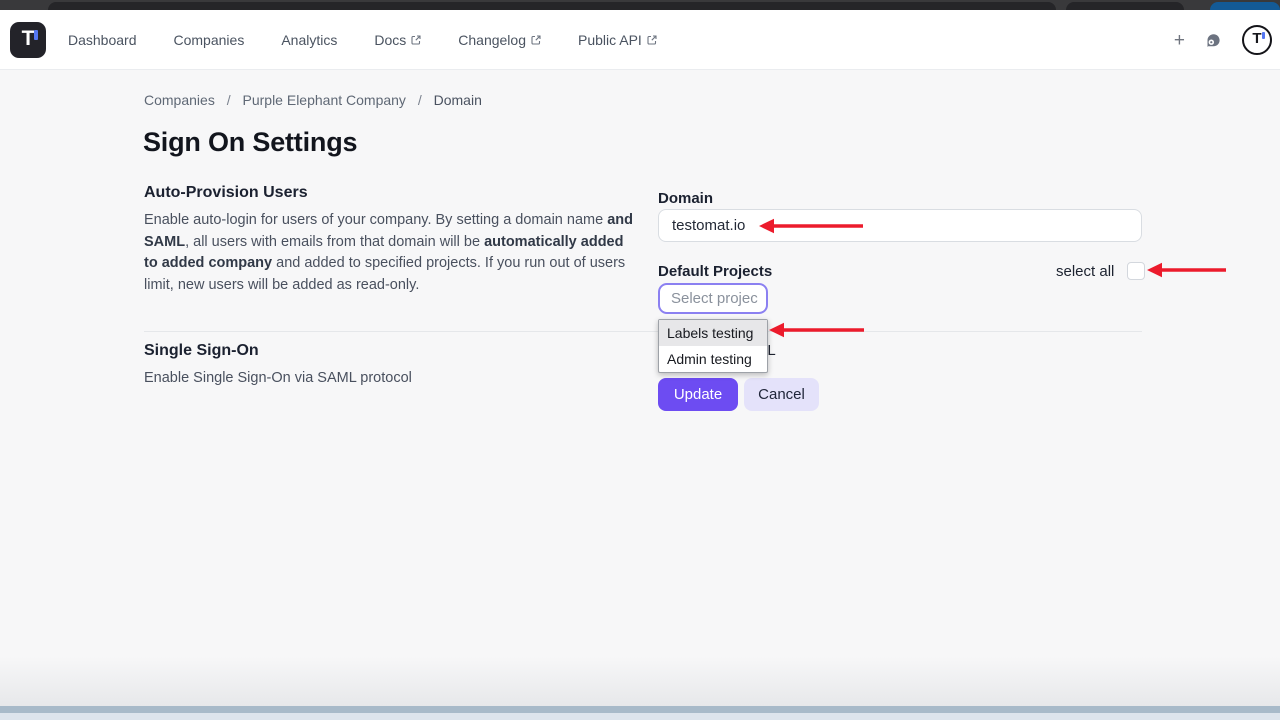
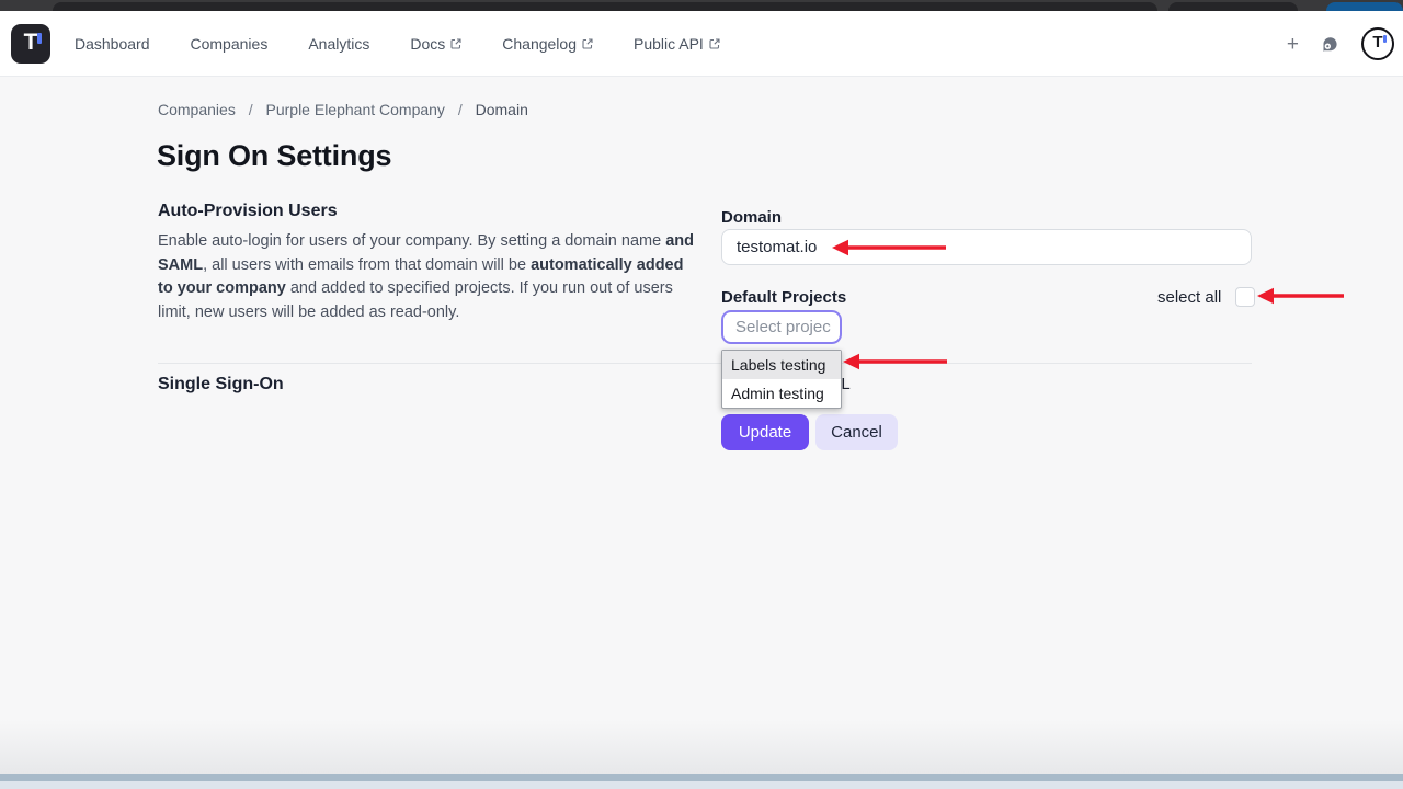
  T
  Dashboard
  Companies
  Analytics
  Docs
  Changelog
  Public API
  +
  T
  Companies / Purple Elephant Company / Domain
  Sign On Settings
  Auto-Provision Users
- Enable auto-login for users of your company. By setting a domain name and SAML, all users with emails from that domain will be automatically added to added company and added to specified projects. If you run out of users limit, new users will be added as read-only.
+ Enable auto-login for users of your company. By setting a domain name and SAML, all users with emails from that domain will be automatically added to your company and added to specified projects. If you run out of users limit, new users will be added as read-only.
  Single Sign-On
- Enable Single Sign-On via SAML protocol
  Domain
  testomat.io
  Default Projects
  select all
  Select projec
  Labels testing
  Admin testing
  Update
  Cancel
